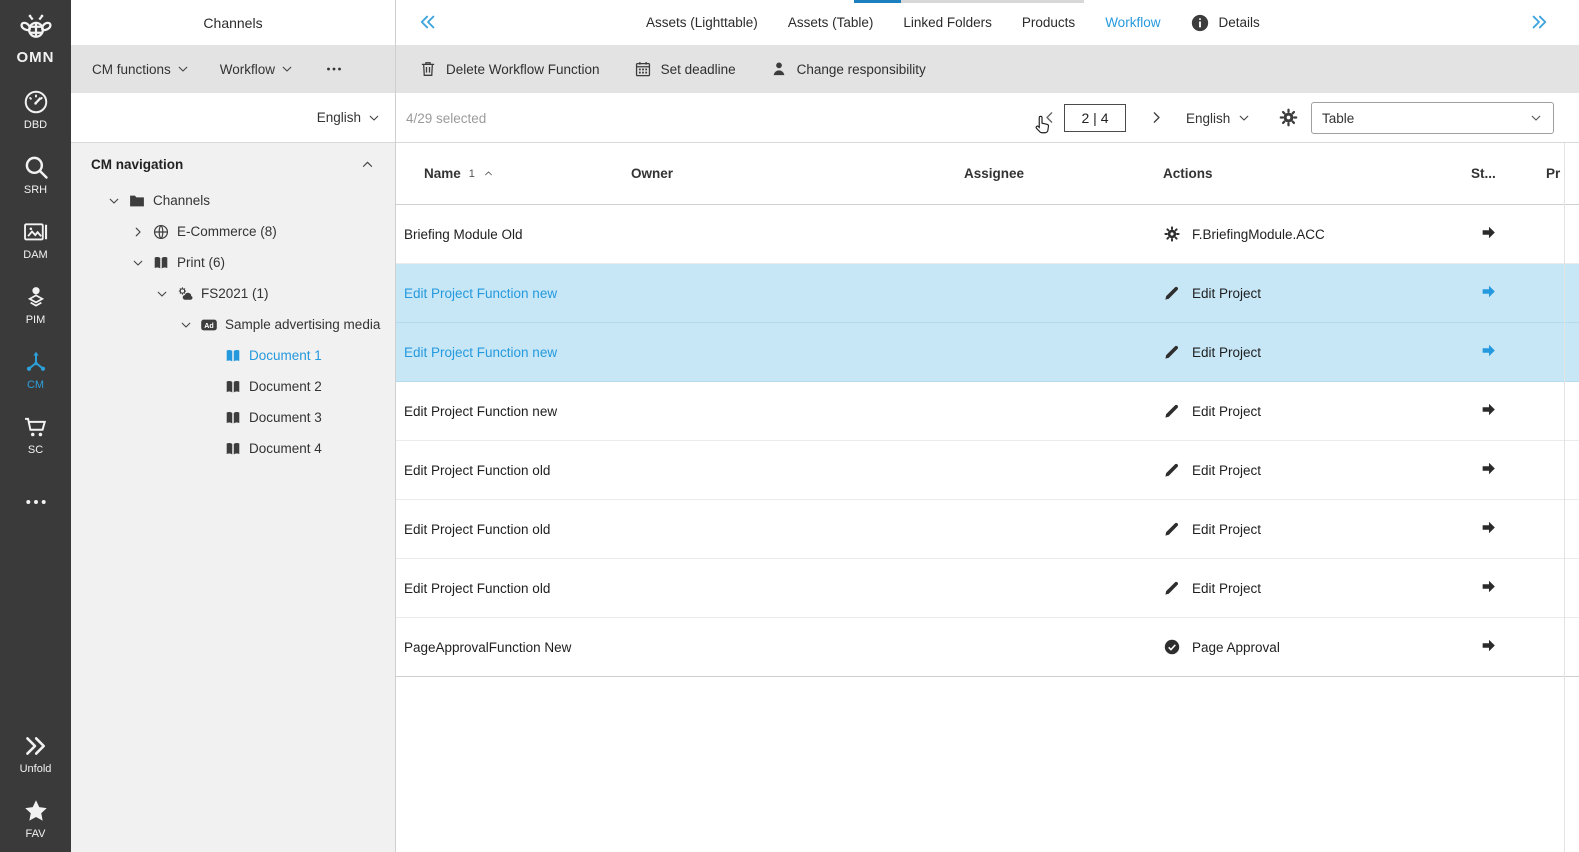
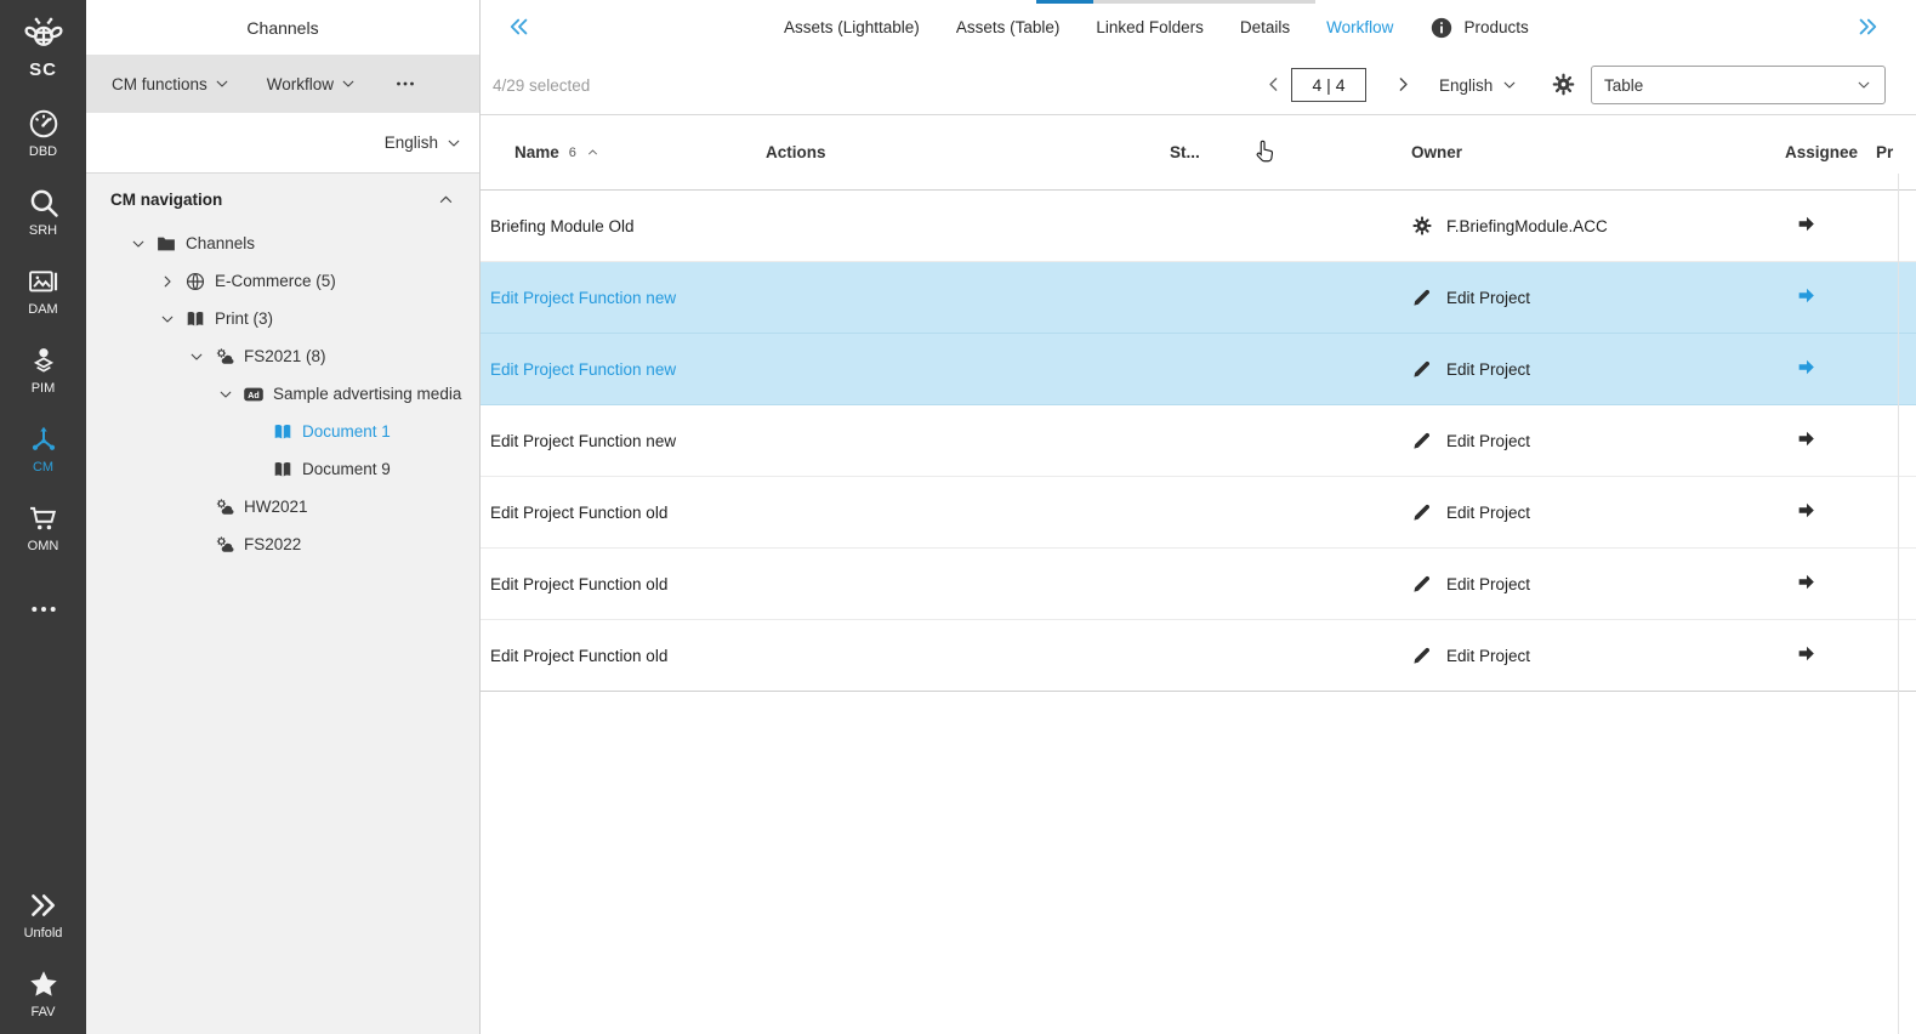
- OMN
+ SC
  DBD
  SRH
  DAM
  PIM
  CM
- SC
+ OMN
  Unfold
  FAV
  Channels
  CM functions
  Workflow
  English
  CM navigation
  Channels
- E-Commerce (8)
+ E-Commerce (5)
- Print (6)
+ Print (3)
- FS2021 (1)
+ FS2021 (8)
  Ad
  Sample advertising media
  Document 1
- Document 2
- Document 3
- Document 4
+ Document 9
+ HW2021
+ FS2022
  Assets (Lighttable)
  Assets (Table)
  Linked Folders
- Products
+ Details
  Workflow
- Details
+ Products
- Delete Workflow Function
- Set deadline
- Change responsibility
  4/29 selected
- 2 | 4
+ 4 | 4
  English
  Table
  Name
- 1
+ 6
- Owner
+ Actions
- Assignee
+ St...
- Actions
+ Owner
- St...
+ Assignee
  Pr
  Briefing Module Old
  F.BriefingModule.ACC
  Edit Project Function new
  Edit Project
  Edit Project Function new
  Edit Project
  Edit Project Function new
  Edit Project
  Edit Project Function old
  Edit Project
  Edit Project Function old
  Edit Project
  Edit Project Function old
  Edit Project
- PageApprovalFunction New
- Page Approval
